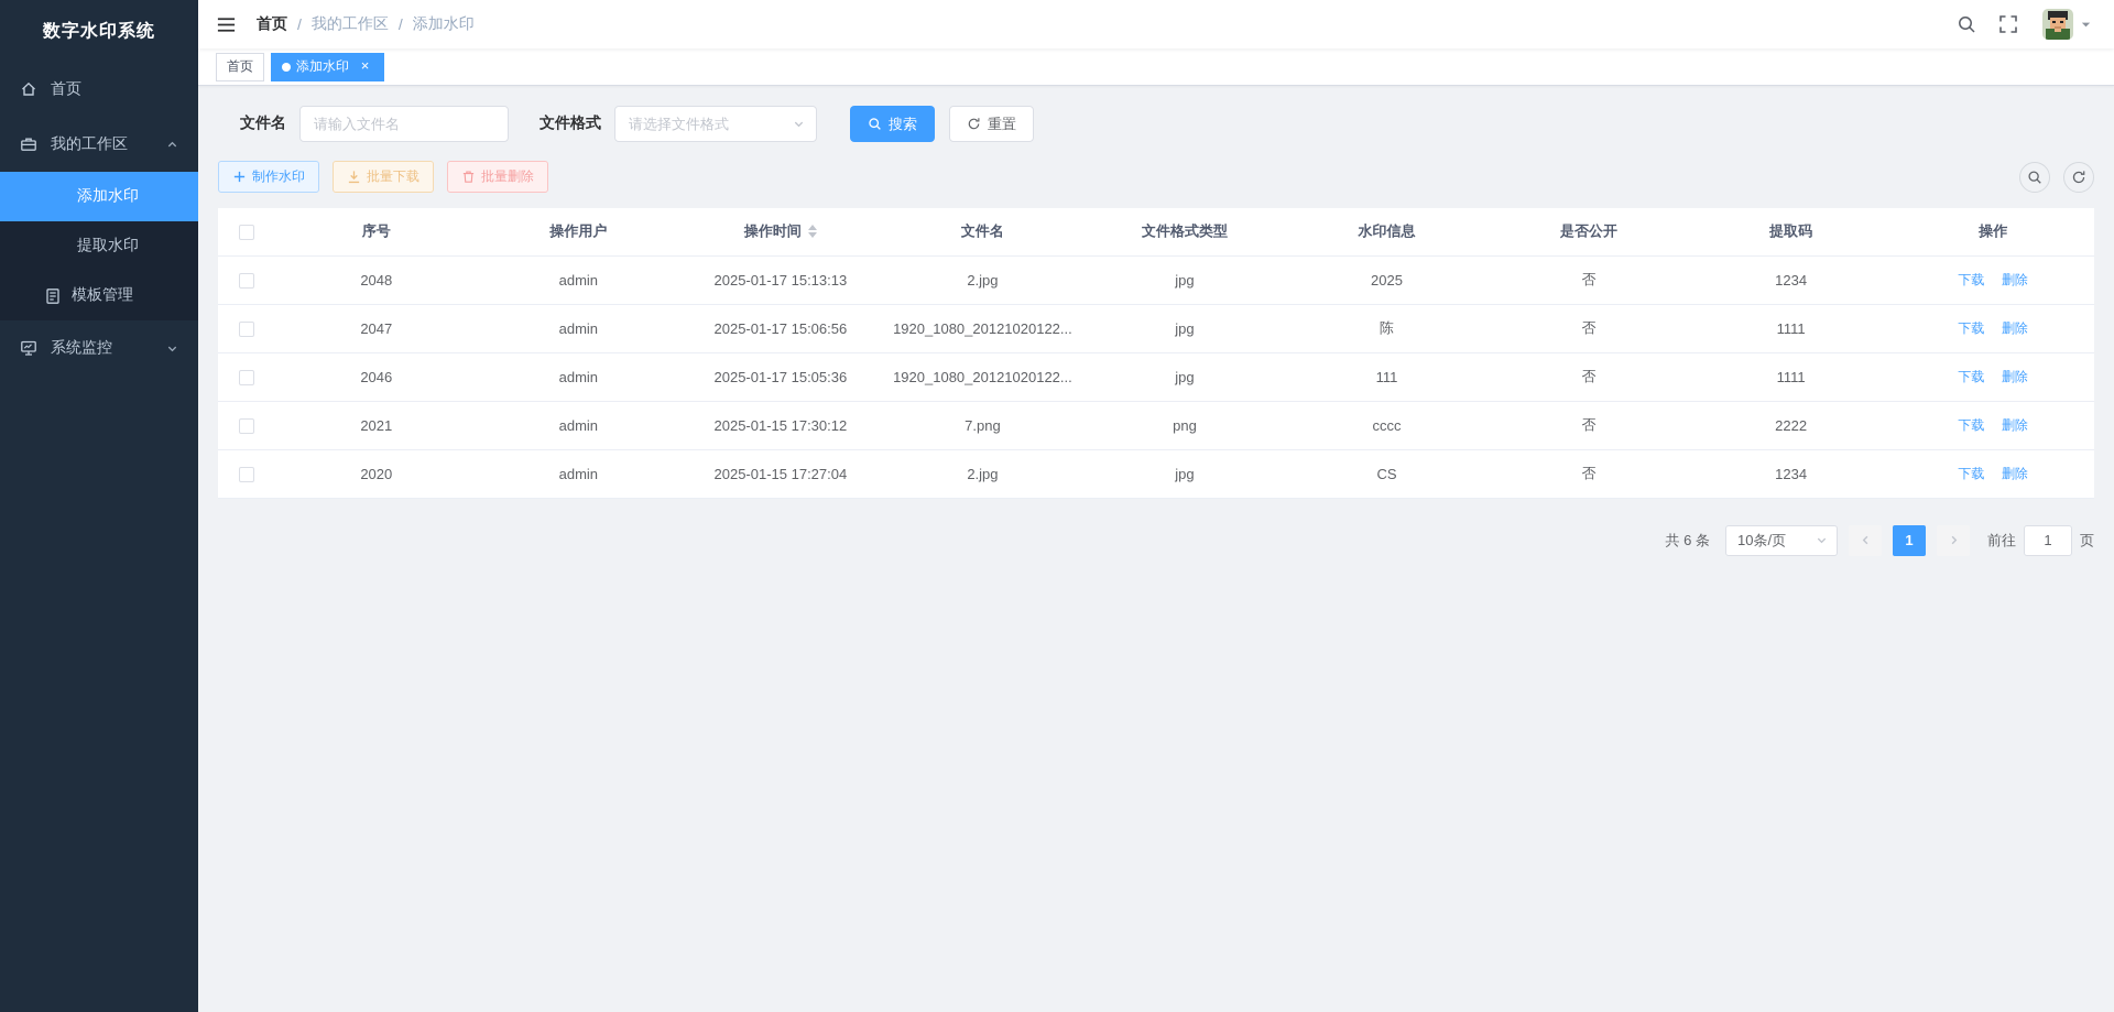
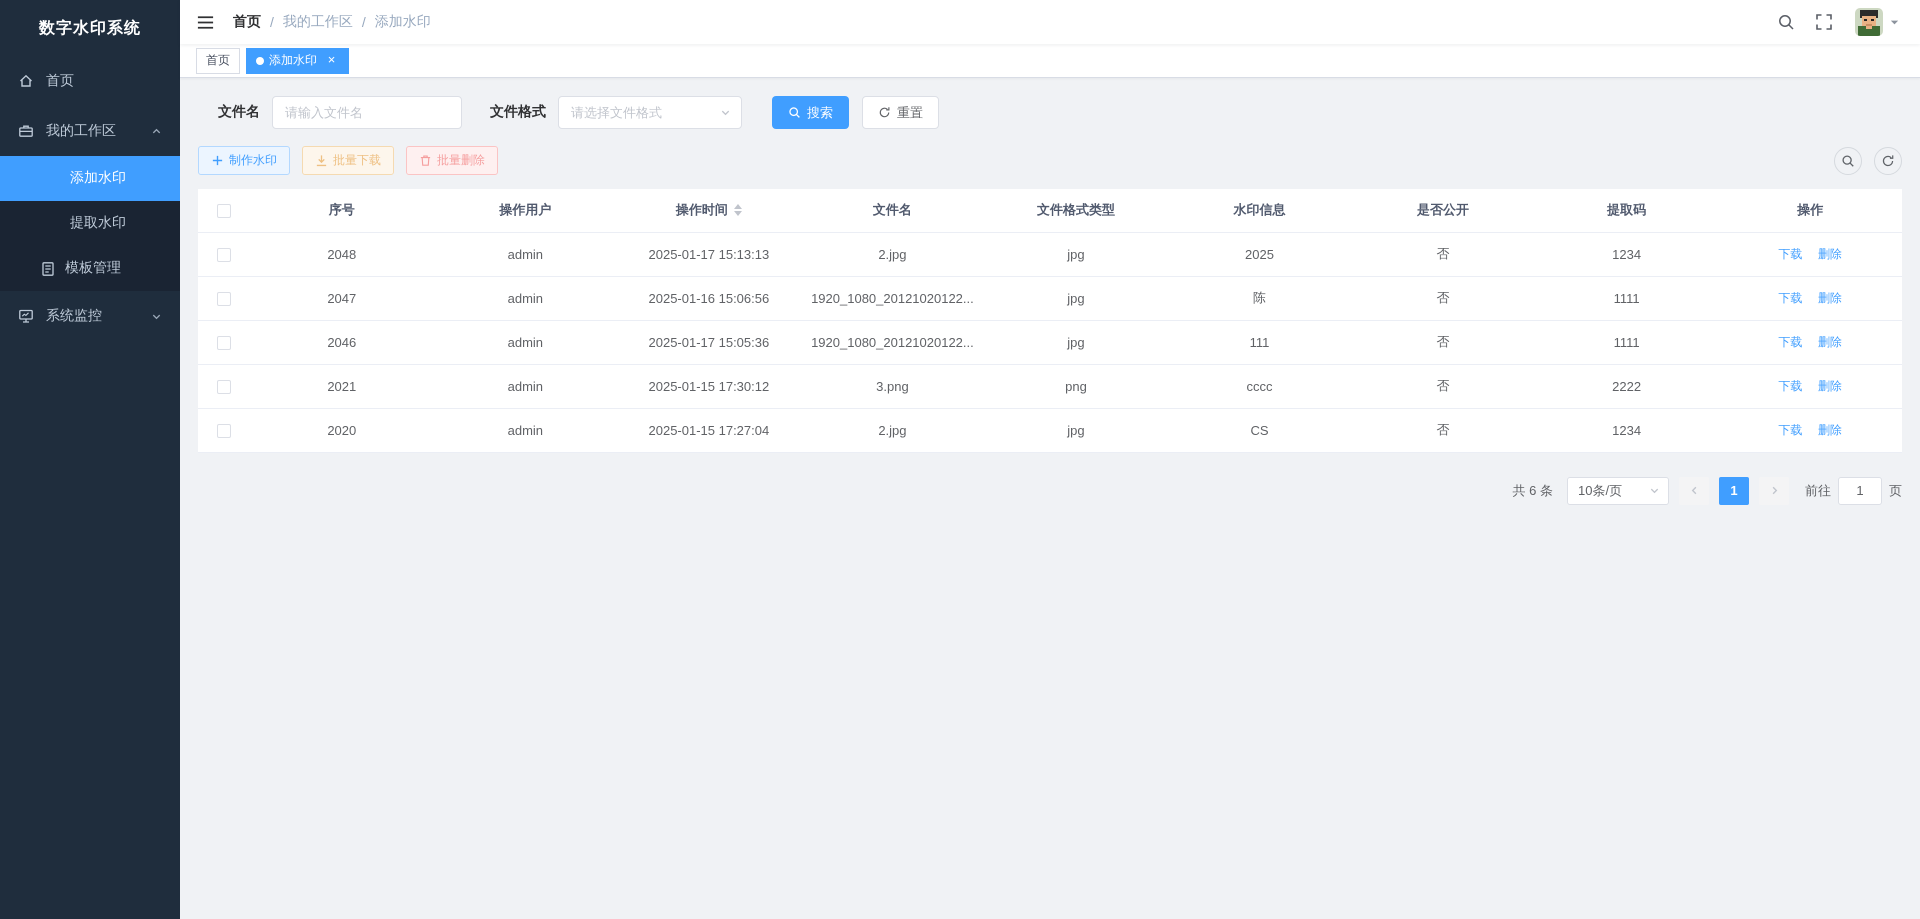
  数字水印系统
  首页
  我的工作区
  添加水印
  提取水印
  模板管理
  系统监控
  首页
  /
  我的工作区
  /
  添加水印
  首页
  添加水印
  ×
  文件名
  请输入文件名
  文件格式
  请选择文件格式
  搜索
  重置
  制作水印
  批量下载
  批量删除
  	序号	操作用户	操作时间	文件名	文件格式类型	水印信息	是否公开	提取码	操作
  	2048	admin	2025-01-17 15:13:13	2.jpg	jpg	2025	否	1234	下载 删除
- 	2047	admin	2025-01-17 15:06:56	1920_1080_20121020122...	jpg	陈	否	1111	下载 删除
+ 	2047	admin	2025-01-16 15:06:56	1920_1080_20121020122...	jpg	陈	否	1111	下载 删除
  	2046	admin	2025-01-17 15:05:36	1920_1080_20121020122...	jpg	111	否	1111	下载 删除
- 	2021	admin	2025-01-15 17:30:12	7.png	png	cccc	否	2222	下载 删除
+ 	2021	admin	2025-01-15 17:30:12	3.png	png	cccc	否	2222	下载 删除
  	2020	admin	2025-01-15 17:27:04	2.jpg	jpg	CS	否	1234	下载 删除
  共 6 条
  10条/页
  1
  前往
  1
  页
